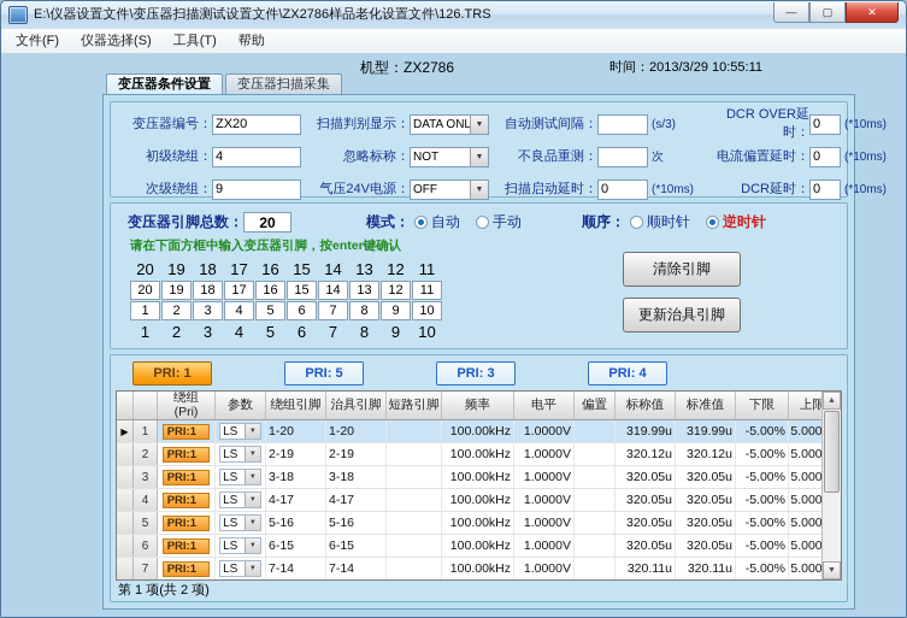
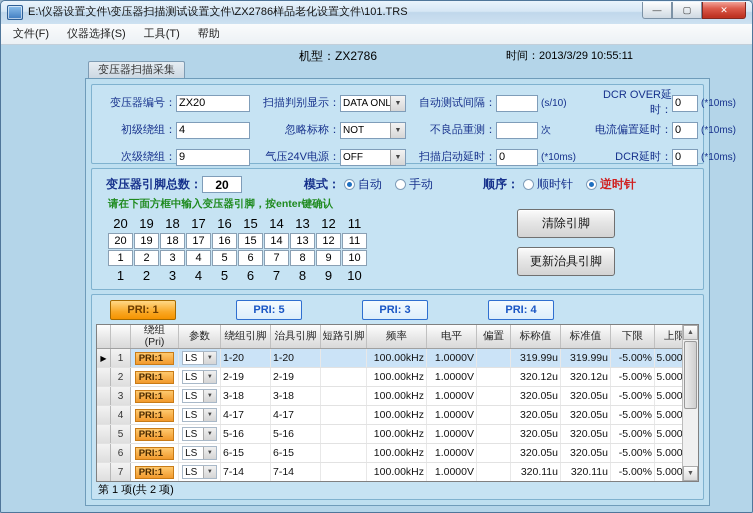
- E:\仪器设置文件\变压器扫描测试设置文件\ZX2786样品老化设置文件\126.TRS
+ E:\仪器设置文件\变压器扫描测试设置文件\ZX2786样品老化设置文件\101.TRS
  —
  ▢
  ✕
  文件(F)
  仪器选择(S)
  工具(T)
  帮助
  机型：ZX2786
  时间：2013/3/29 10:55:11
- 变压器条件设置
  变压器扫描采集
  变压器编号：
  ZX20
  扫描判别显示：
  DATA ONL
  自动测试间隔：
- (s/3)
+ (s/10)
  DCR OVER延时：
  0
  (*10ms)
  初级绕组：
  4
  忽略标称：
  NOT
  不良品重测：
  次
  电流偏置延时：
  0
  (*10ms)
  次级绕组：
  9
  气压24V电源：
  OFF
  扫描启动延时：
  0
  (*10ms)
  DCR延时：
  0
  (*10ms)
  变压器引脚总数：
  20
  模式：
  自动
  手动
  顺序：
  顺时针
  逆时针
  请在下面方框中输入变压器引脚，按enter键确认
  20
  19
  18
  17
  16
  15
  14
  13
  12
  11
  20
  19
  18
  17
  16
  15
  14
  13
  12
  11
  1
  2
  3
  4
  5
  6
  7
  8
  9
  10
  1
  2
  3
  4
  5
  6
  7
  8
  9
  10
  清除引脚
  更新治具引脚
  PRI: 1
  PRI: 5
  PRI: 3
  PRI: 4
  绕组
  (Pri)
  参数
  绕组引脚
  治具引脚
  短路引脚
  频率
  电平
  偏置
  标称值
  标准值
  下限
  上限
  ▶
  1
  PRI:1
  LS
  1-20
  1-20
  100.00kHz
  1.0000V
  319.99u
  319.99u
  -5.00%
  5.000
  2
  PRI:1
  LS
  2-19
  2-19
  100.00kHz
  1.0000V
  320.12u
  320.12u
  -5.00%
  5.000
  3
  PRI:1
  LS
  3-18
  3-18
  100.00kHz
  1.0000V
  320.05u
  320.05u
  -5.00%
  5.000
  4
  PRI:1
  LS
  4-17
  4-17
  100.00kHz
  1.0000V
  320.05u
  320.05u
  -5.00%
  5.000
  5
  PRI:1
  LS
  5-16
  5-16
  100.00kHz
  1.0000V
  320.05u
  320.05u
  -5.00%
  5.000
  6
  PRI:1
  LS
  6-15
  6-15
  100.00kHz
  1.0000V
  320.05u
  320.05u
  -5.00%
  5.000
  7
  PRI:1
  LS
  7-14
  7-14
  100.00kHz
  1.0000V
  320.11u
  320.11u
  -5.00%
  5.000
  第 1 项(共 2 项)
